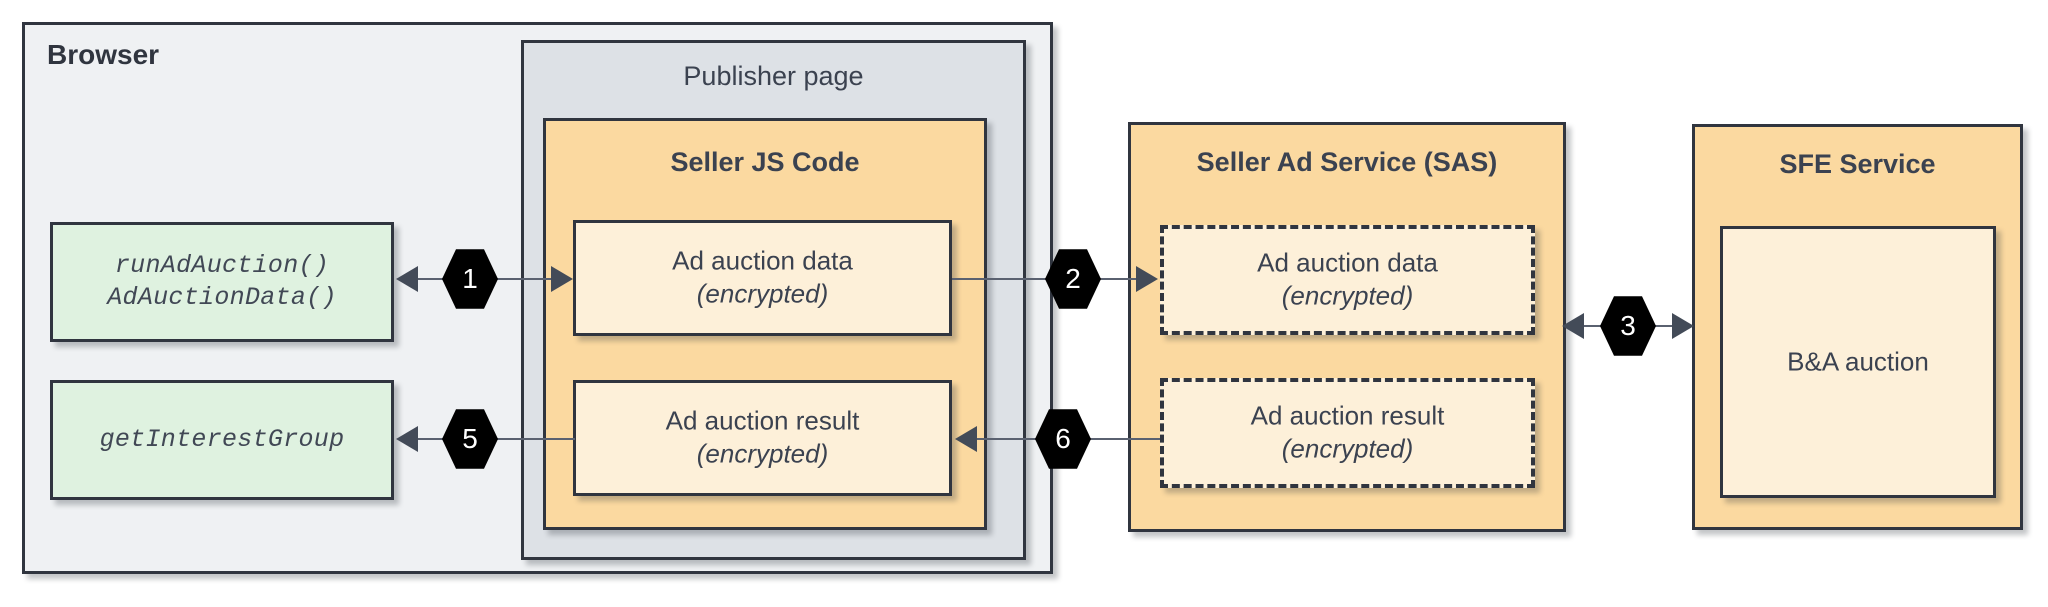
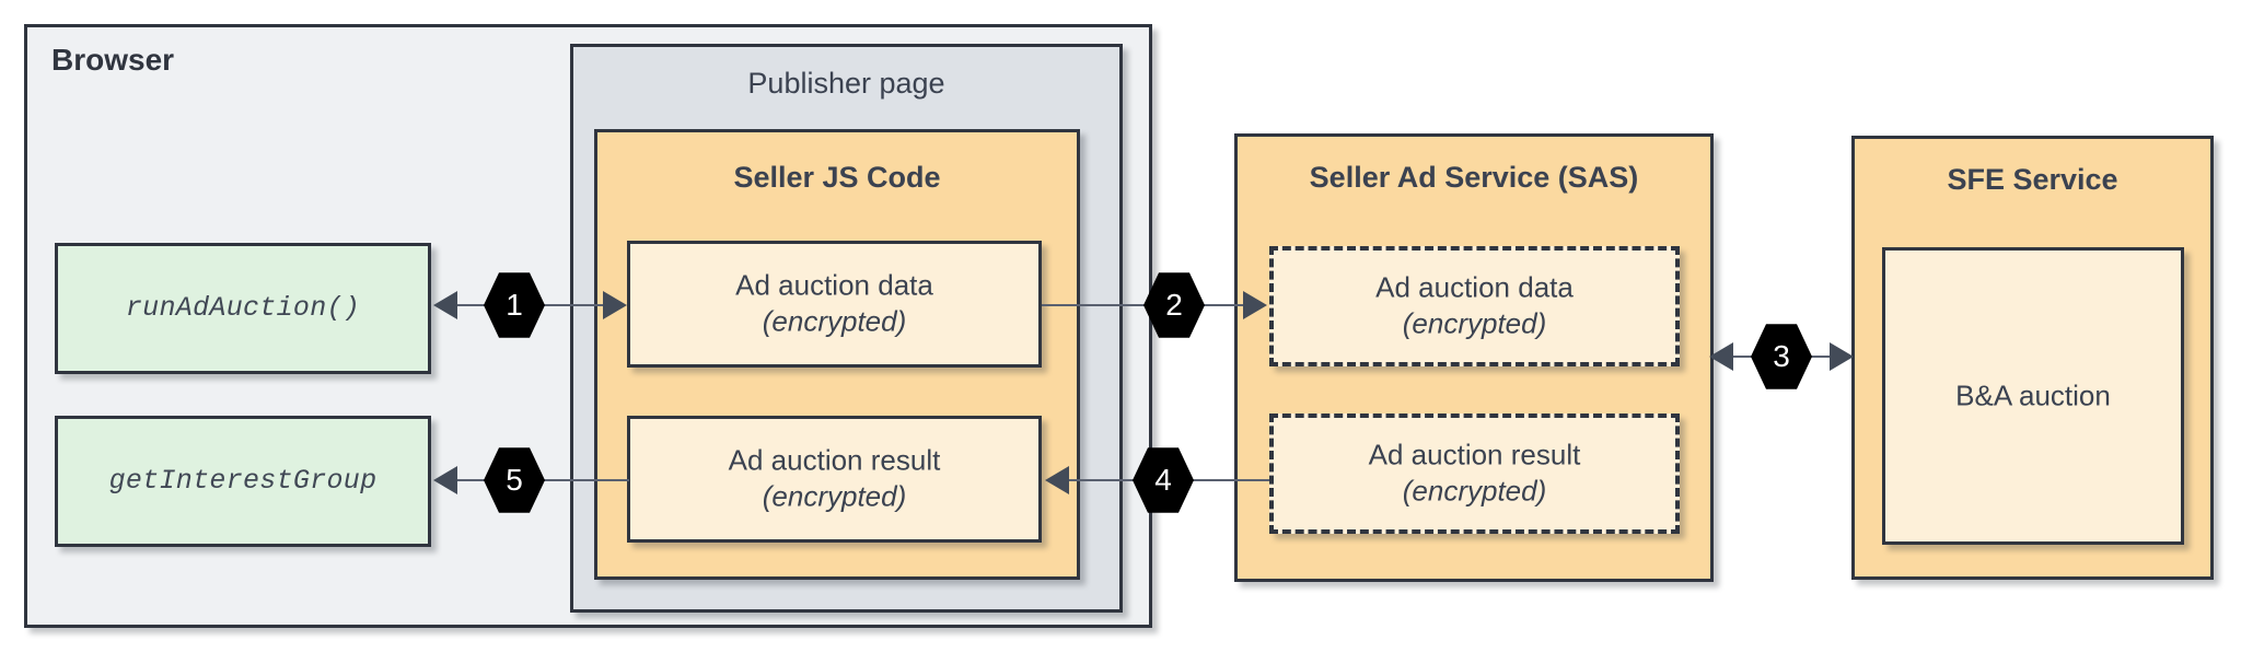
  Browser
  runAdAuction()
- AdAuctionData()
  getInterestGroup
  Publisher page
  Seller JS Code
  Ad auction data
  (encrypted)
  Ad auction result
  (encrypted)
  Seller Ad Service (SAS)
  Ad auction data
  (encrypted)
  Ad auction result
  (encrypted)
  SFE Service
  B&A auction
  1
  2
  3
- 6
+ 4
  5
